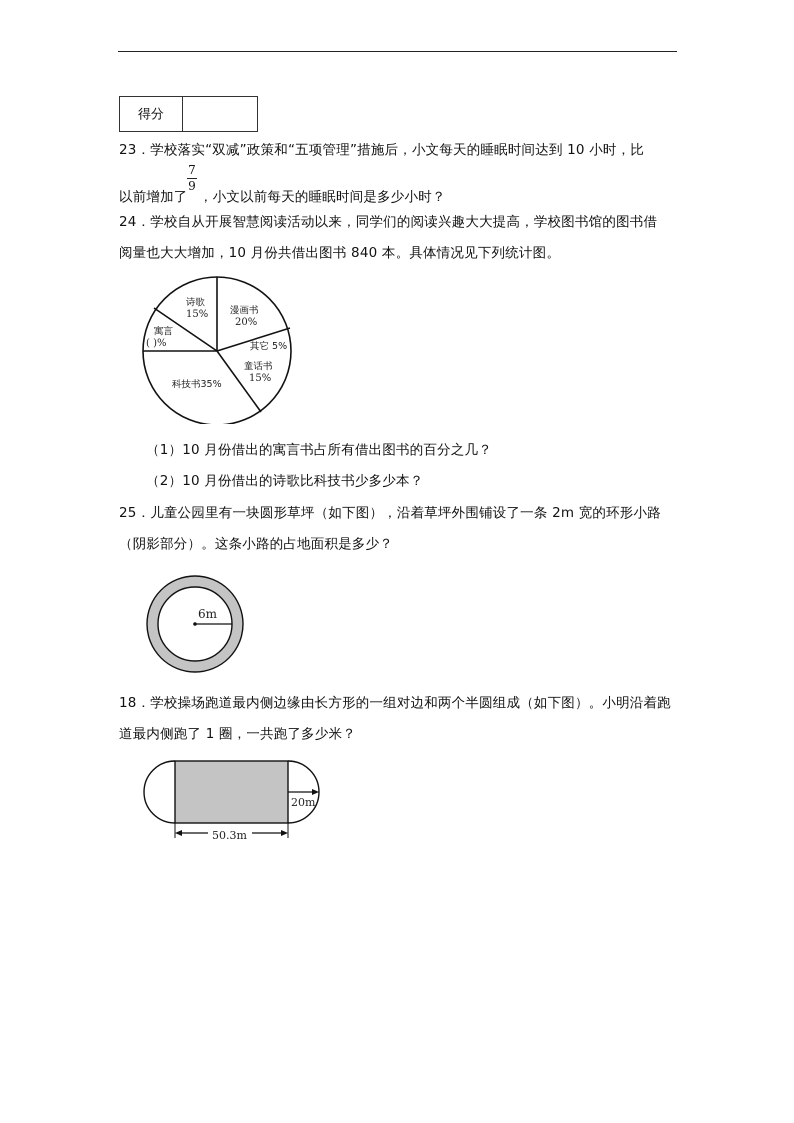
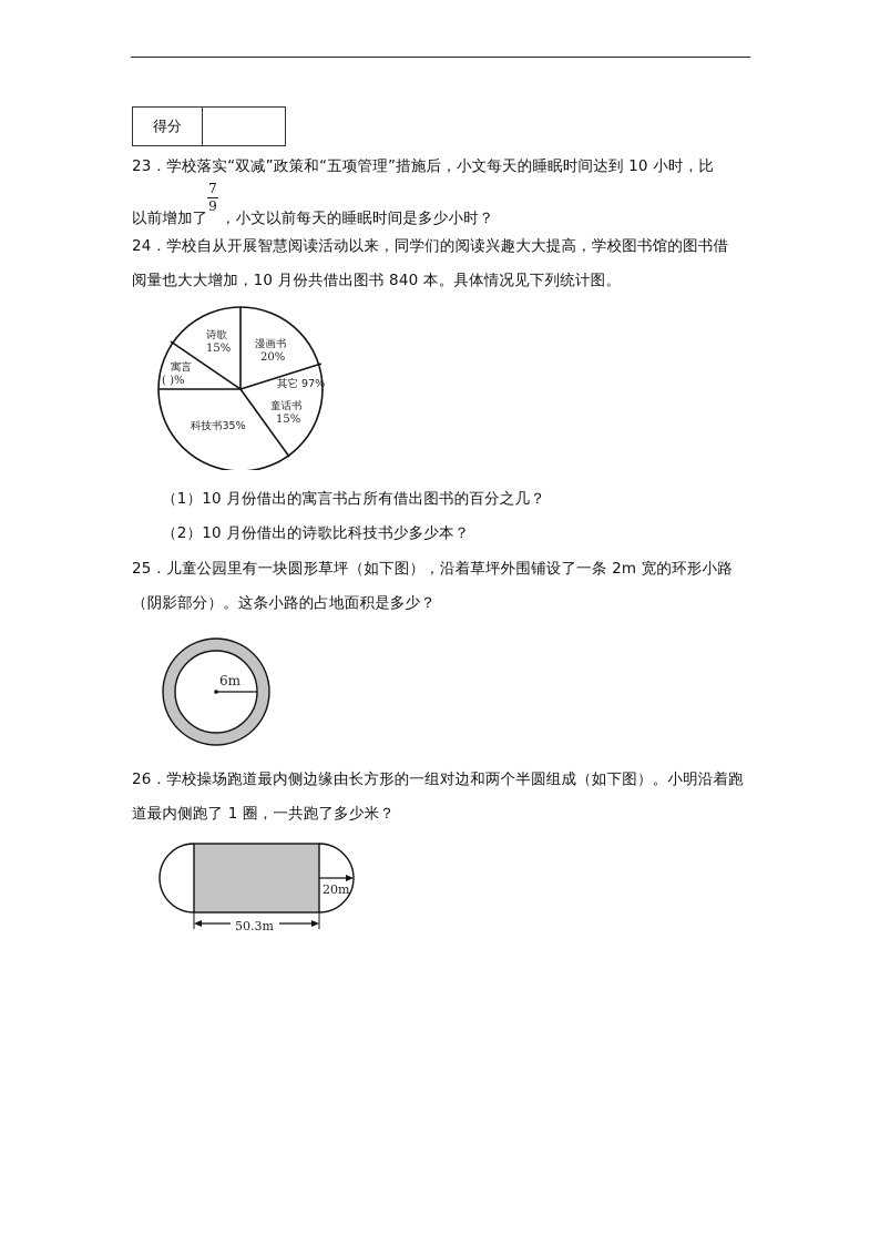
  得分
  23．学校落实“双减”政策和“五项管理”措施后，小文每天的睡眠时间达到 10 小时，比
  7 9
  以前增加了
  ，小文以前每天的睡眠时间是多少小时？
  24．学校自从开展智慧阅读活动以来，同学们的阅读兴趣大大提高，学校图书馆的图书借
  阅量也大大增加，10 月份共借出图书 840 本。具体情况见下列统计图。
  诗歌
  15%
  漫画书
  20%
- 其它 5%
+ 其它 97%
  童话书
  15%
  科技书35%
  寓言
  ( )%
  （1）10 月份借出的寓言书占所有借出图书的百分之几？
  （2）10 月份借出的诗歌比科技书少多少本？
  25．儿童公园里有一块圆形草坪（如下图），沿着草坪外围铺设了一条 2m 宽的环形小路
  （阴影部分）。这条小路的占地面积是多少？
  6m
- 18．学校操场跑道最内侧边缘由长方形的一组对边和两个半圆组成（如下图）。小明沿着跑
+ 26．学校操场跑道最内侧边缘由长方形的一组对边和两个半圆组成（如下图）。小明沿着跑
  道最内侧跑了 1 圈，一共跑了多少米？
  20m
  50.3m
